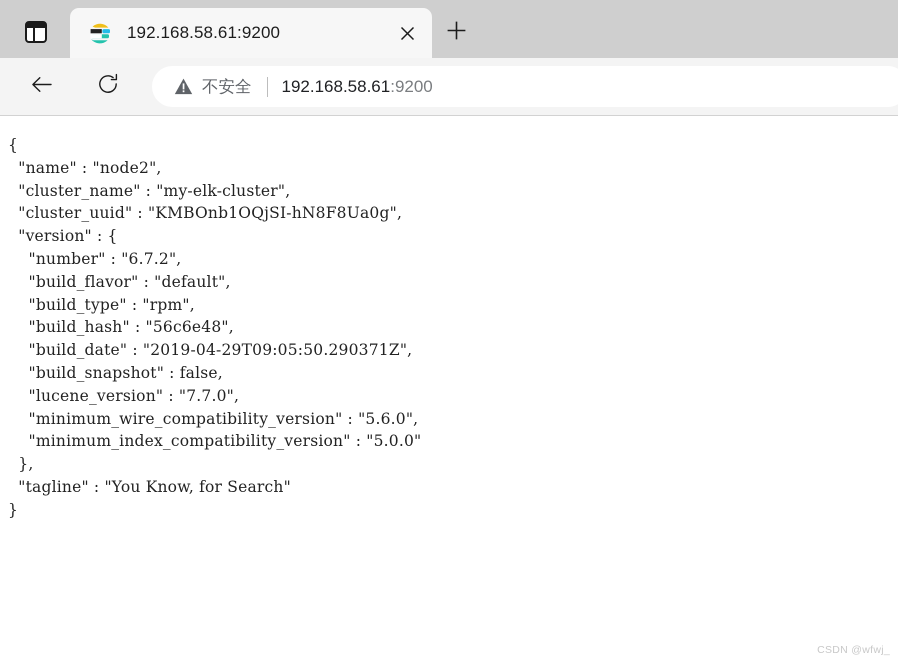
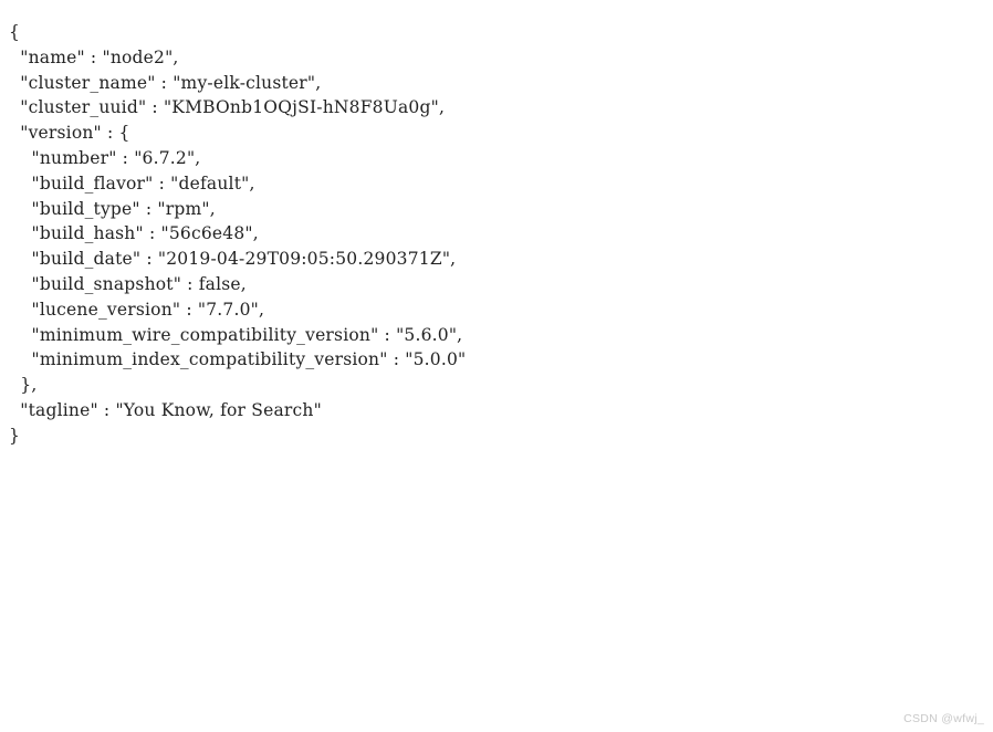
- 192.168.58.61:9200
- 不安全
- 192.168.58.61
- :9200
  {
  "name" : "node2",
  "cluster_name" : "my-elk-cluster",
  "cluster_uuid" : "KMBOnb1OQjSI-hN8F8Ua0g",
  "version" : {
  "number" : "6.7.2",
  "build_flavor" : "default",
  "build_type" : "rpm",
  "build_hash" : "56c6e48",
  "build_date" : "2019-04-29T09:05:50.290371Z",
  "build_snapshot" : false,
  "lucene_version" : "7.7.0",
  "minimum_wire_compatibility_version" : "5.6.0",
  "minimum_index_compatibility_version" : "5.0.0"
  },
  "tagline" : "You Know, for Search"
  }
  CSDN @wfwj_
